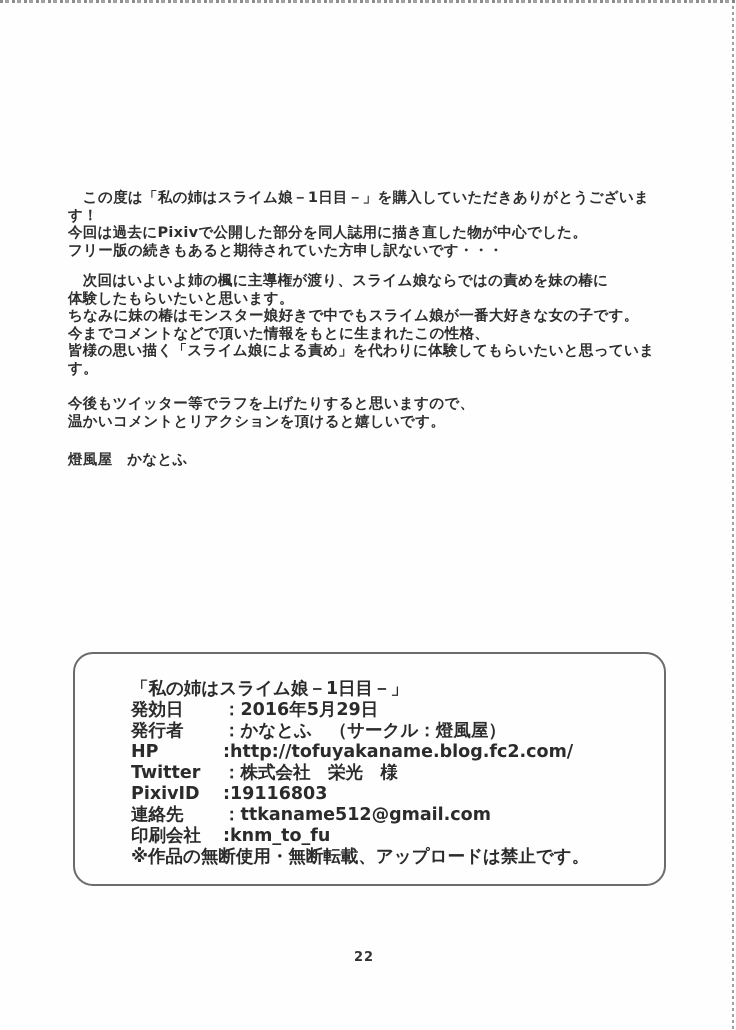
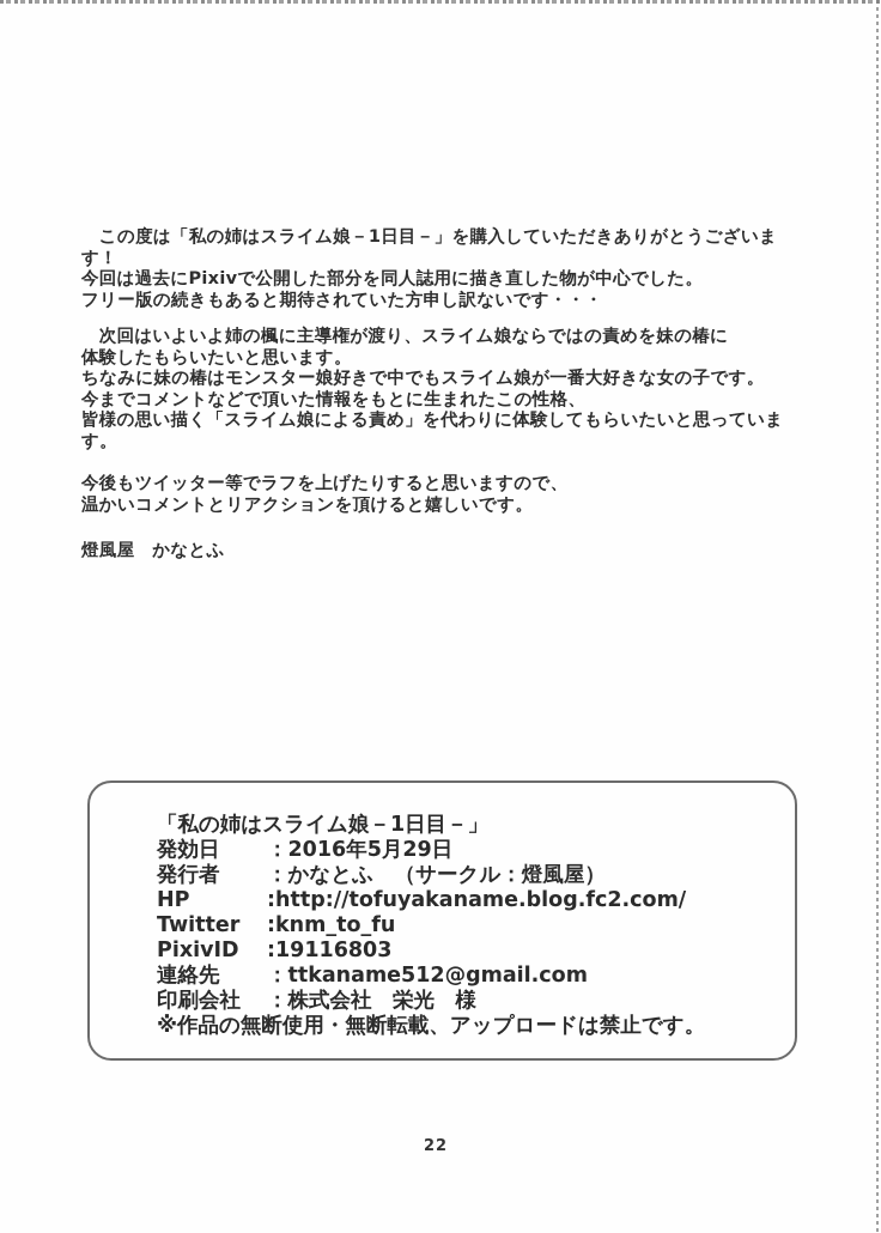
  この度は「私の姉はスライム娘－1日目－」を購入していただきありがとうございます！
  今回は過去にPixivで公開した部分を同人誌用に描き直した物が中心でした。
  フリー版の続きもあると期待されていた方申し訳ないです・・・
  次回はいよいよ姉の楓に主導権が渡り、スライム娘ならではの責めを妹の椿に
  体験したもらいたいと思います。
  ちなみに妹の椿はモンスター娘好きで中でもスライム娘が一番大好きな女の子です。
  今までコメントなどで頂いた情報をもとに生まれたこの性格、
  皆様の思い描く「スライム娘による責め」を代わりに体験してもらいたいと思っています。
  今後もツイッター等でラフを上げたりすると思いますので、
  温かいコメントとリアクションを頂けると嬉しいです。
  燈風屋 かなとふ
  「私の姉はスライム娘－1日目－」
  発効日
  ：2016年5月29日
  発行者
  ：かなとふ （サークル：燈風屋）
  HP
  :http://tofuyakaname.blog.fc2.com/
  Twitter
- ：株式会社 栄光 様
+ :knm_to_fu
  PixivID
  :19116803
  連絡先
  ：ttkaname512@gmail.com
  印刷会社
- :knm_to_fu
+ ：株式会社 栄光 様
  ※作品の無断使用・無断転載、アップロードは禁止です。
  22
